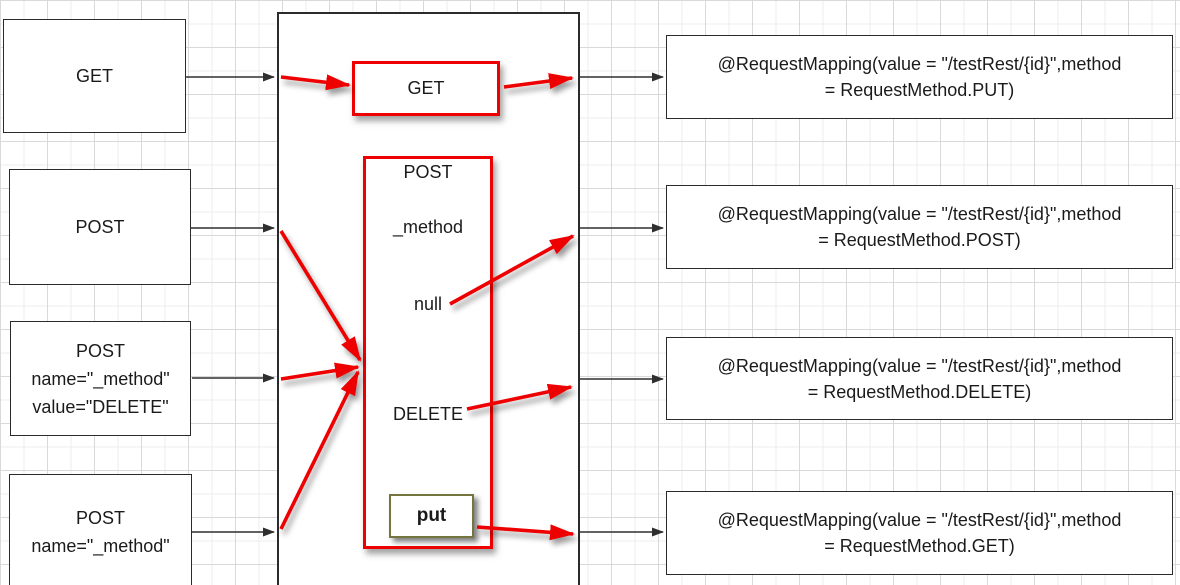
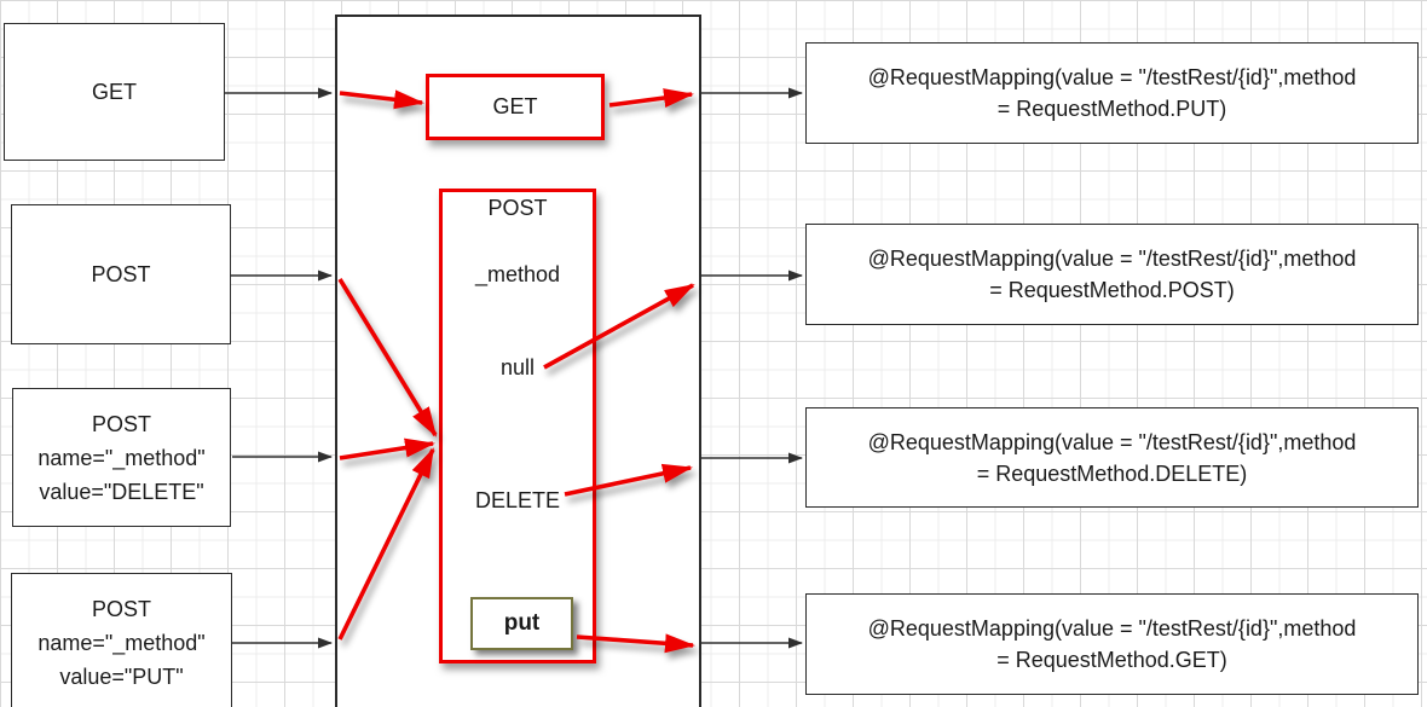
  GET
  POST
  POST
  name="_method"
  value="DELETE"
  POST
  name="_method"
+ value="PUT"
  GET
  POST
  _method
  null
  DELETE
  put
  @RequestMapping(value = "/testRest/{id}",method
  = RequestMethod.PUT)
  @RequestMapping(value = "/testRest/{id}",method
  = RequestMethod.POST)
  @RequestMapping(value = "/testRest/{id}",method
  = RequestMethod.DELETE)
  @RequestMapping(value = "/testRest/{id}",method
  = RequestMethod.GET)
